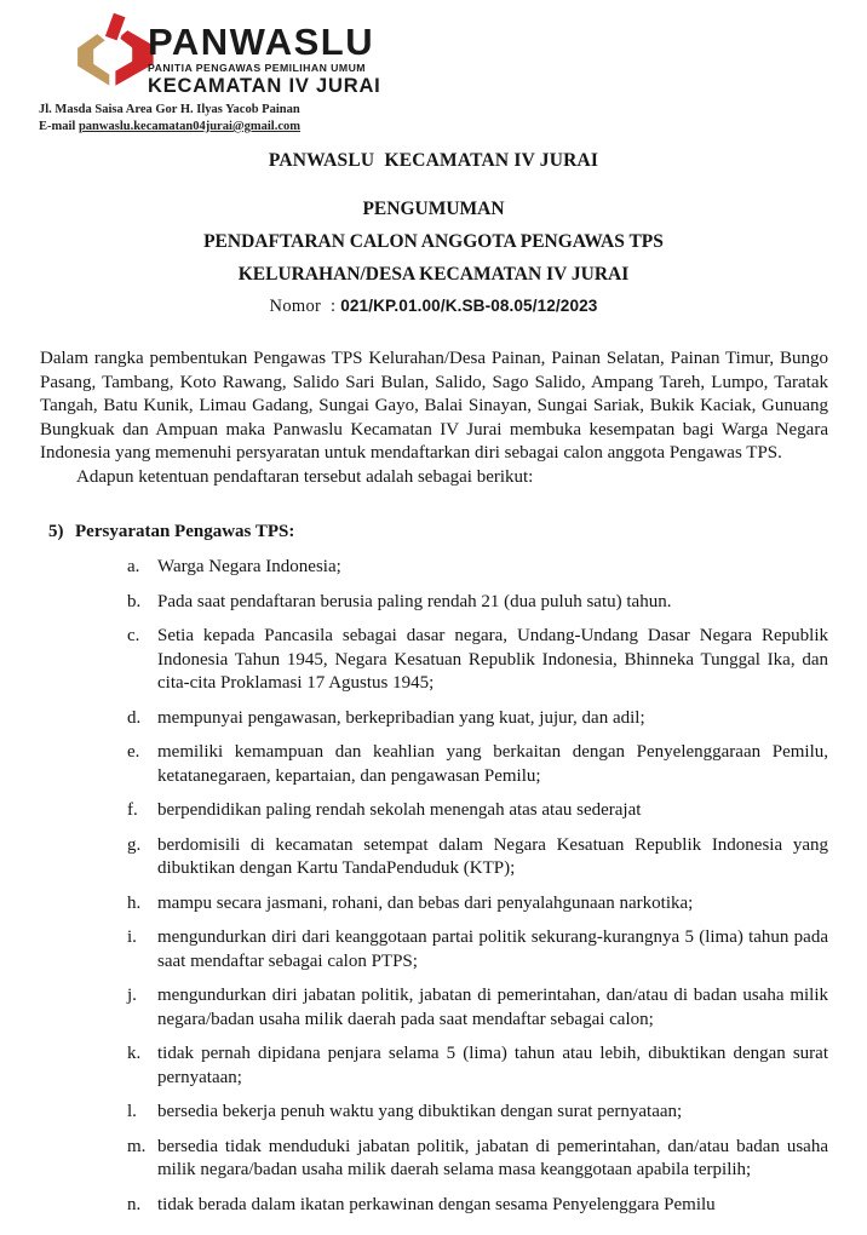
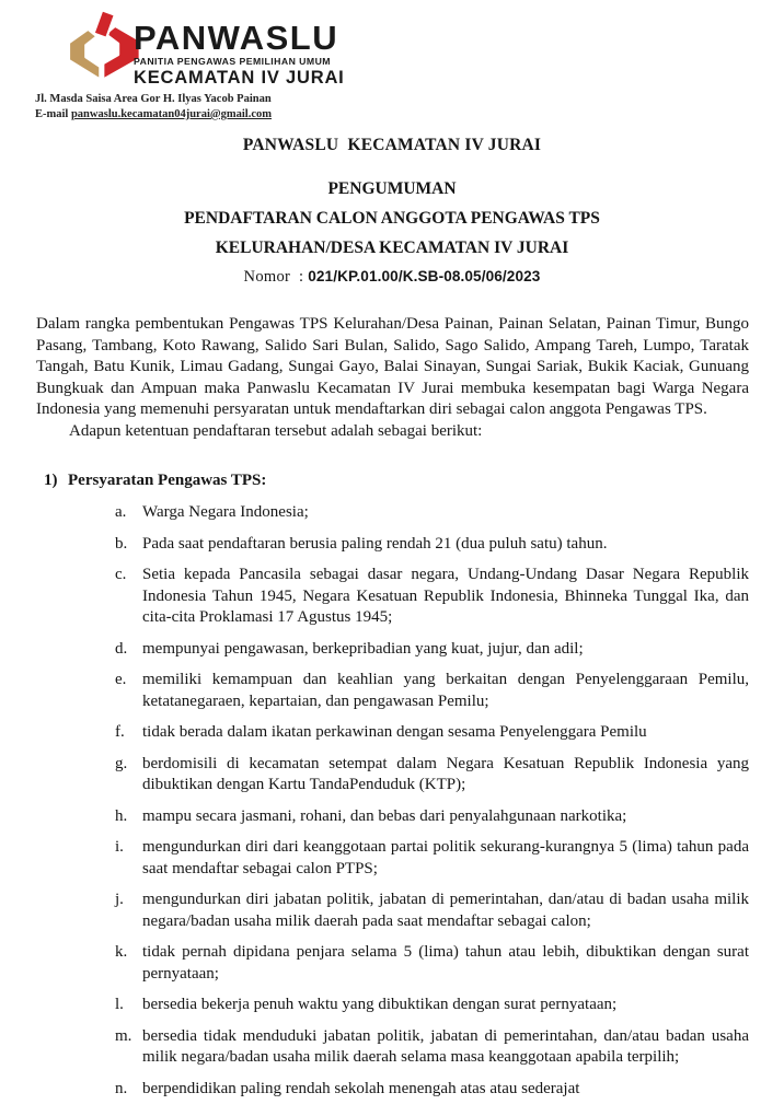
  PANWASLU
  PANITIA PENGAWAS PEMILIHAN UMUM
  KECAMATAN IV JURAI
  Jl. Masda Saisa Area Gor H. Ilyas Yacob Painan
  E-mail panwaslu.kecamatan04jurai@gmail.com
  PANWASLU KECAMATAN IV JURAI
  PENGUMUMAN
  PENDAFTARAN CALON ANGGOTA PENGAWAS TPS
  KELURAHAN/DESA KECAMATAN IV JURAI
- Nomor : 021/KP.01.00/K.SB-08.05/12/2023
+ Nomor : 021/KP.01.00/K.SB-08.05/06/2023
  Dalam rangka pembentukan Pengawas TPS Kelurahan/Desa Painan, Painan Selatan, Painan Timur, Bungo Pasang, Tambang, Koto Rawang, Salido Sari Bulan, Salido, Sago Salido, Ampang Tareh, Lumpo, Taratak Tangah, Batu Kunik, Limau Gadang, Sungai Gayo, Balai Sinayan, Sungai Sariak, Bukik Kaciak, Gunuang Bungkuak dan Ampuan maka Panwaslu Kecamatan IV Jurai membuka kesempatan bagi Warga Negara Indonesia yang memenuhi persyaratan untuk mendaftarkan diri sebagai calon anggota Pengawas TPS.
  Adapun ketentuan pendaftaran tersebut adalah sebagai berikut:
- 5)
+ 1)
  Persyaratan Pengawas TPS:
  a.
  Warga Negara Indonesia;
  b.
  Pada saat pendaftaran berusia paling rendah 21 (dua puluh satu) tahun.
  c.
  Setia kepada Pancasila sebagai dasar negara, Undang-Undang Dasar Negara Republik Indonesia Tahun 1945, Negara Kesatuan Republik Indonesia, Bhinneka Tunggal Ika, dan cita-cita Proklamasi 17 Agustus 1945;
  d.
  mempunyai pengawasan, berkepribadian yang kuat, jujur, dan adil;
  e.
  memiliki kemampuan dan keahlian yang berkaitan dengan Penyelenggaraan Pemilu, ketatanegaraen, kepartaian, dan pengawasan Pemilu;
  f.
- berpendidikan paling rendah sekolah menengah atas atau sederajat
+ tidak berada dalam ikatan perkawinan dengan sesama Penyelenggara Pemilu
  g.
  berdomisili di kecamatan setempat dalam Negara Kesatuan Republik Indonesia yang dibuktikan dengan Kartu TandaPenduduk (KTP);
  h.
  mampu secara jasmani, rohani, dan bebas dari penyalahgunaan narkotika;
  i.
  mengundurkan diri dari keanggotaan partai politik sekurang-kurangnya 5 (lima) tahun pada saat mendaftar sebagai calon PTPS;
  j.
  mengundurkan diri jabatan politik, jabatan di pemerintahan, dan/atau di badan usaha milik negara/badan usaha milik daerah pada saat mendaftar sebagai calon;
  k.
  tidak pernah dipidana penjara selama 5 (lima) tahun atau lebih, dibuktikan dengan surat pernyataan;
  l.
  bersedia bekerja penuh waktu yang dibuktikan dengan surat pernyataan;
  m.
  bersedia tidak menduduki jabatan politik, jabatan di pemerintahan, dan/atau badan usaha milik negara/badan usaha milik daerah selama masa keanggotaan apabila terpilih;
  n.
- tidak berada dalam ikatan perkawinan dengan sesama Penyelenggara Pemilu
+ berpendidikan paling rendah sekolah menengah atas atau sederajat
